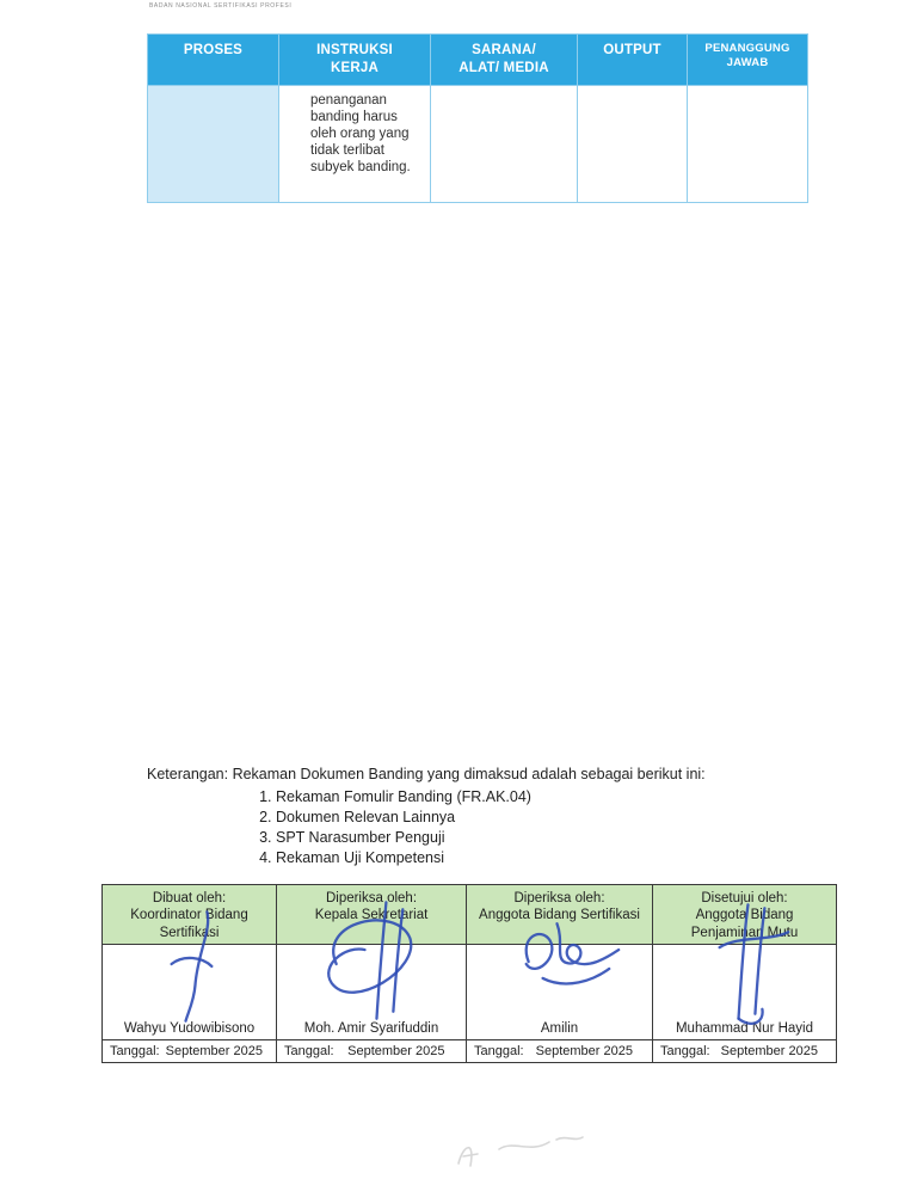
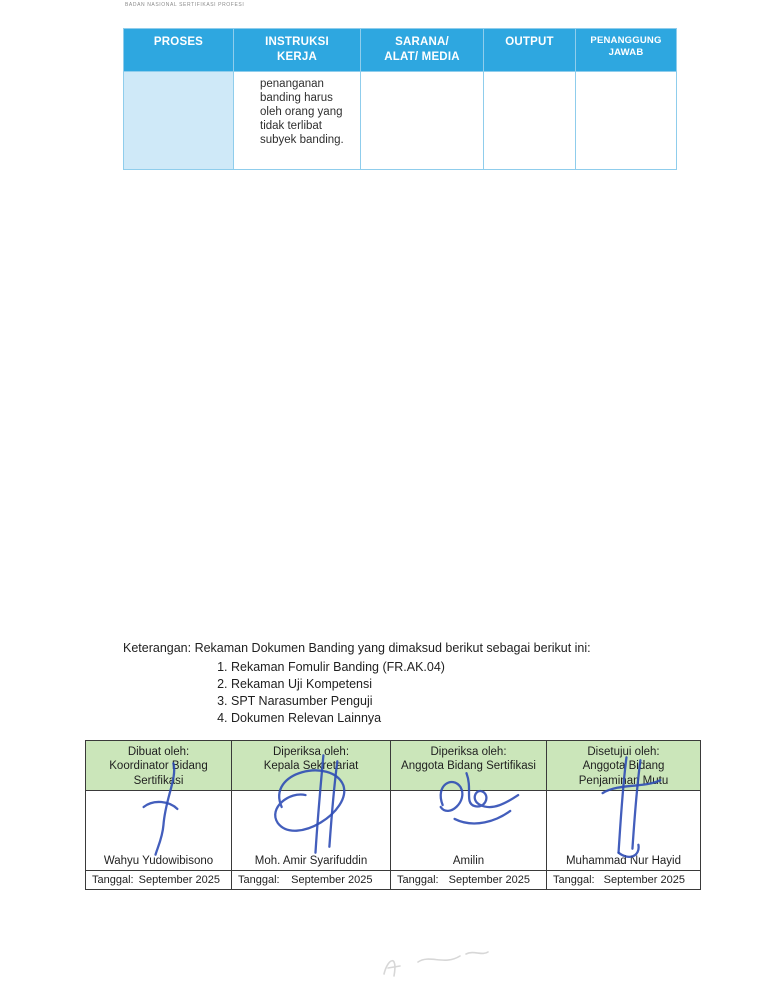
  PROSES	INSTRUKSI KERJA	SARANA/ ALAT/ MEDIA	OUTPUT	PENANGGUNG JAWAB
  	penanganan banding harus oleh orang yang tidak terlibat subyek banding.
- Keterangan: Rekaman Dokumen Banding yang dimaksud adalah sebagai berikut ini:
+ Keterangan: Rekaman Dokumen Banding yang dimaksud berikut sebagai berikut ini:
  Rekaman Fomulir Banding (FR.AK.04)
- Dokumen Relevan Lainnya
+ Rekaman Uji Kompetensi
  SPT Narasumber Penguji
- Rekaman Uji Kompetensi
+ Dokumen Relevan Lainnya
  Dibuat oleh: Koordinator Bidang Sertifiksi	Diperiksa oleh: Kepala Sekretariat	Diperiksa oleh: Anggota Bidang Sertifikasi	Disetujui oleh: Anggota Bidang Penjamian Muu
  Wahyu Yudowibisono	Moh. Amir Syarifuddin	Amilin	Muhammad Nur Hayid
  Tanggal: September 2025	Tanggal: September 2025	Tanggal: September 2025	Tanggal: September 2025
